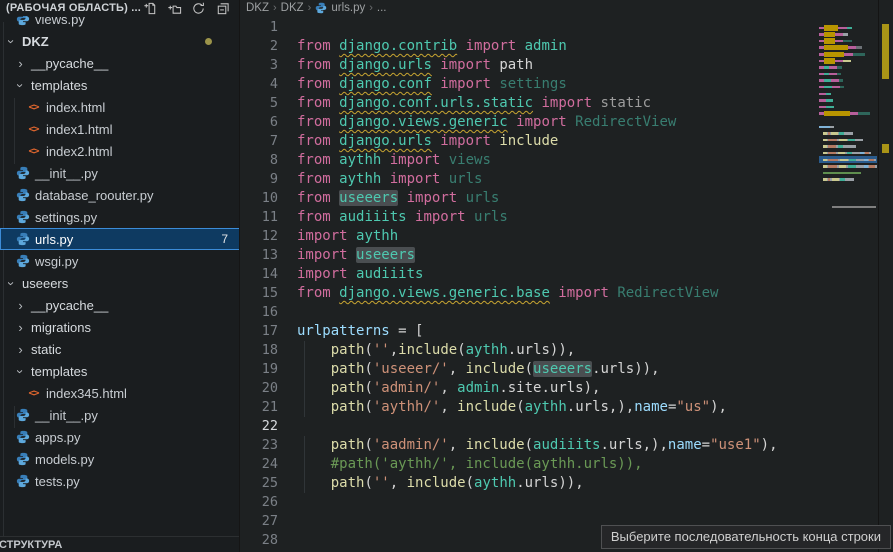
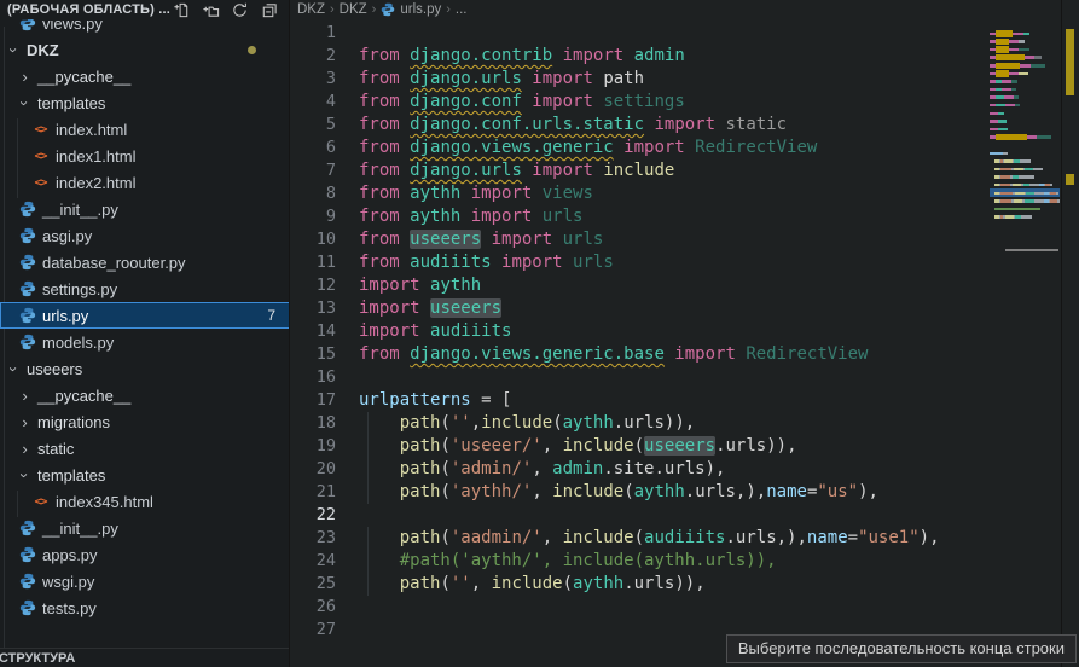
  (РАБОЧАЯ ОБЛАСТЬ) ...
  views.py
  DKZ
  ›
  __pycache__
  templates
  <>
  index.html
  <>
  index1.html
  <>
  index2.html
  __init__.py
+ asgi.py
  database_roouter.py
  settings.py
  urls.py
  7
- wsgi.py
+ models.py
  useeers
  ›
  __pycache__
  ›
  migrations
  ›
  static
  templates
  <>
  index345.html
  __init__.py
  apps.py
- models.py
+ wsgi.py
  tests.py
  СТРУКТУРА
  DKZ
  ›
  DKZ
  ›
  urls.py
  ›
  ...
  1
  2
  from django.contrib import admin
  3
  from django.urls import path
  4
  from django.conf import settings
  5
  from django.conf.urls.static import static
  6
  from django.views.generic import RedirectView
  7
  from django.urls import include
  8
  from aythh import views
  9
  from aythh import urls
  10
  from useeers import urls
  11
  from audiiits import urls
  12
  import aythh
  13
  import useeers
  14
  import audiiits
  15
  from django.views.generic.base import RedirectView
  16
  17
  urlpatterns = [
  18
  path('',include(aythh.urls)),
  19
  path('useeer/', include(useeers.urls)),
  20
  path('admin/', admin.site.urls),
  21
  path('aythh/', include(aythh.urls,),name="us"),
  22
  23
  path('aadmin/', include(audiiits.urls,),name="use1"),
  24
  #path('aythh/', include(aythh.urls)),
  25
  path('', include(aythh.urls)),
  26
  27
- 28
  Выберите последовательность конца строки
